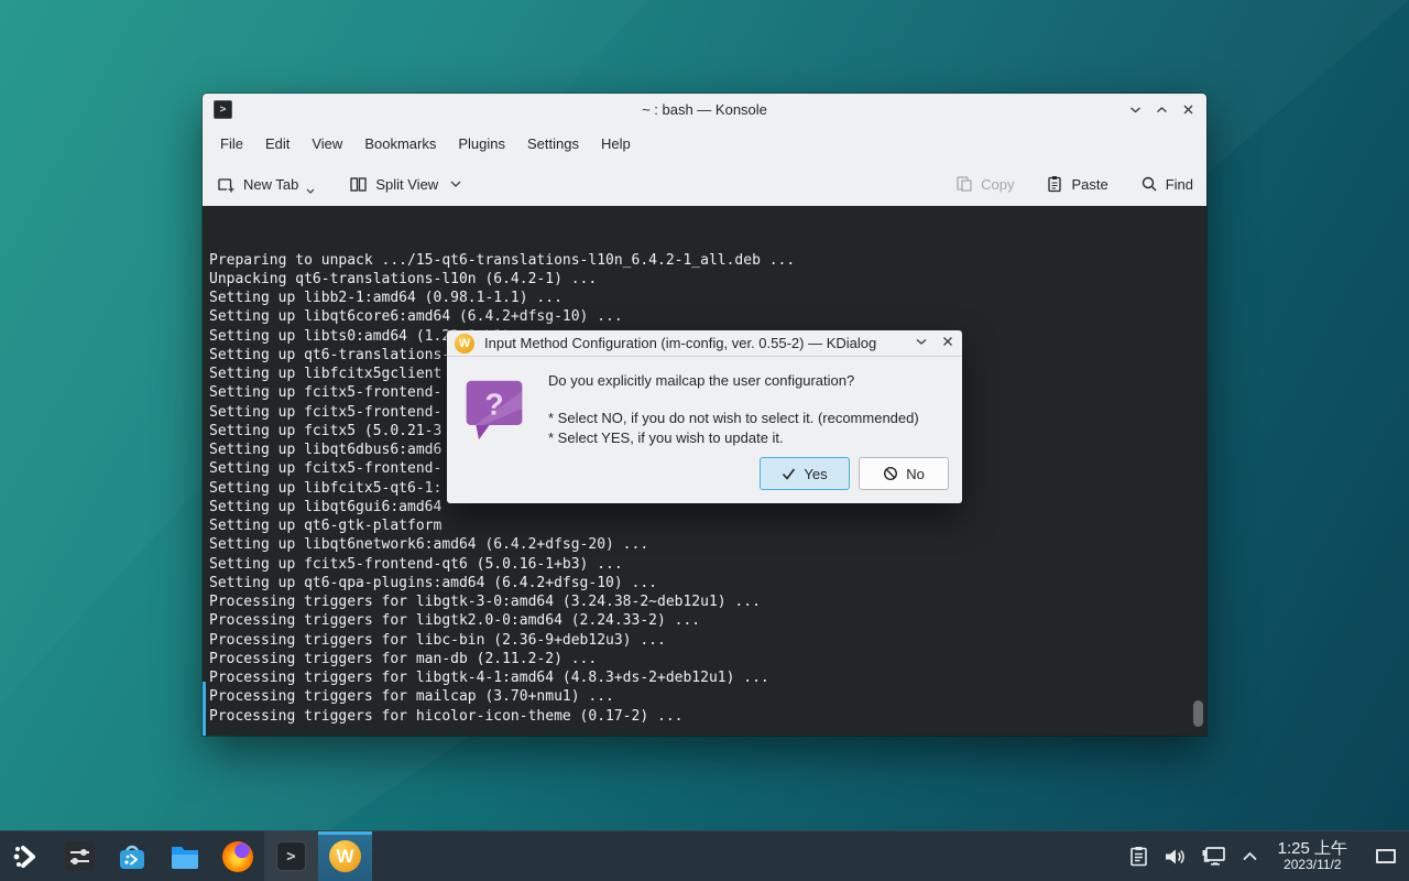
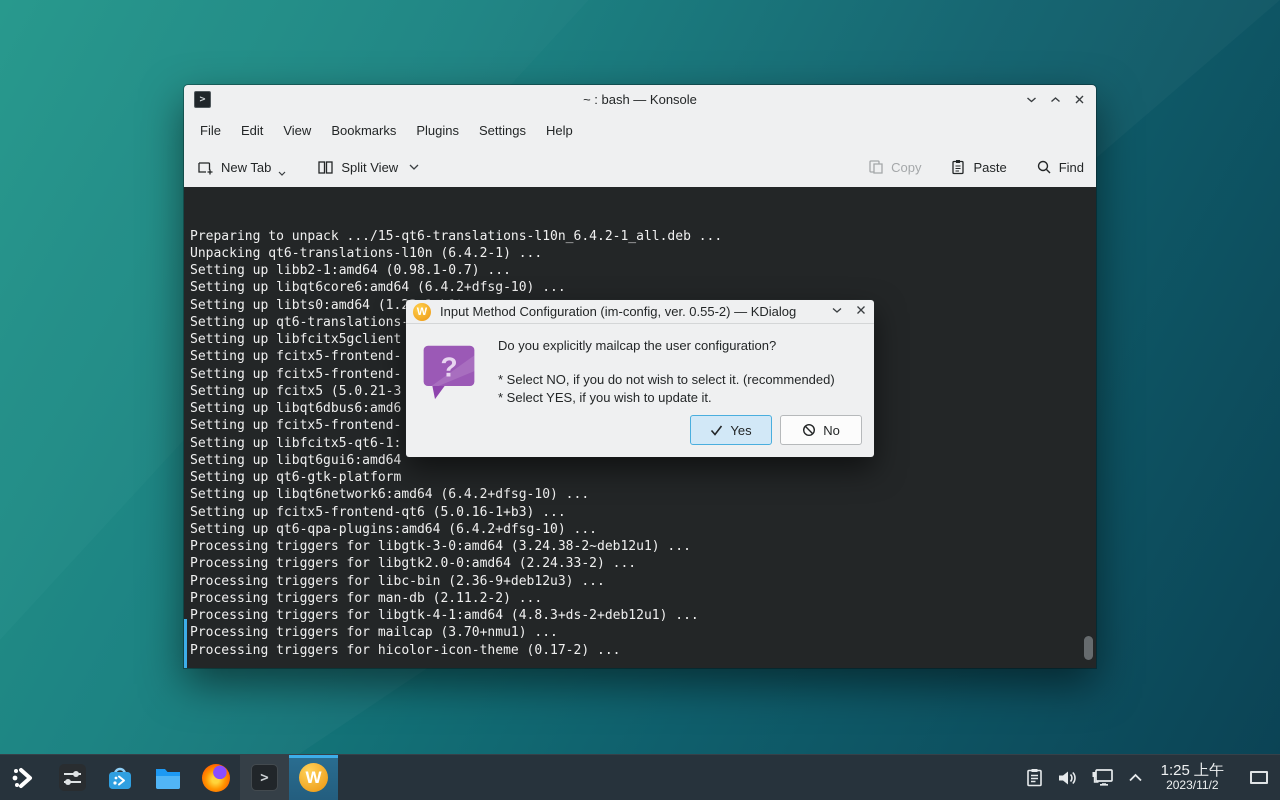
  >
  ~ : bash — Konsole
  File
  Edit
  View
  Bookmarks
  Plugins
  Settings
  Help
  New Tab
  Split View
  Copy
  Paste
  Find
  Preparing to unpack .../15-qt6-translations-l10n_6.4.2-1_all.deb ...
  Unpacking qt6-translations-l10n (6.4.2-1) ...
- Setting up libb2-1:amd64 (0.98.1-1.1) ...
+ Setting up libb2-1:amd64 (0.98.1-0.7) ...
  Setting up libqt6core6:amd64 (6.4.2+dfsg-10) ...
  Setting up libfcitx5gclient
  Setting up fcitx5-frontend-
  Setting up fcitx5-frontend-
  Setting up fcitx5 (5.0.21-3
  Setting up libqt6dbus6:amd6
  Setting up fcitx5-frontend-
  Setting up libfcitx5-qt6-1:
  Setting up libqt6gui6:amd64
  Setting up qt6-gtk-platform
- Setting up libqt6network6:amd64 (6.4.2+dfsg-20) ...
+ Setting up libqt6network6:amd64 (6.4.2+dfsg-10) ...
  Setting up fcitx5-frontend-qt6 (5.0.16-1+b3) ...
  Setting up qt6-qpa-plugins:amd64 (6.4.2+dfsg-10) ...
  Processing triggers for libgtk-3-0:amd64 (3.24.38-2~deb12u1) ...
  Processing triggers for libgtk2.0-0:amd64 (2.24.33-2) ...
  Processing triggers for libc-bin (2.36-9+deb12u3) ...
  Processing triggers for man-db (2.11.2-2) ...
  Processing triggers for libgtk-4-1:amd64 (4.8.3+ds-2+deb12u1) ...
  Processing triggers for mailcap (3.70+nmu1) ...
  Processing triggers for hicolor-icon-theme (0.17-2) ...
  W
  Input Method Configuration (im-config, ver. 0.55-2) — KDialog
  ?
  Do you explicitly mailcap the user configuration?
  * Select NO, if you do not wish to select it. (recommended)
  * Select YES, if you wish to update it.
  Yes
  No
  >
  W
  1:25 上午
  2023/11/2
